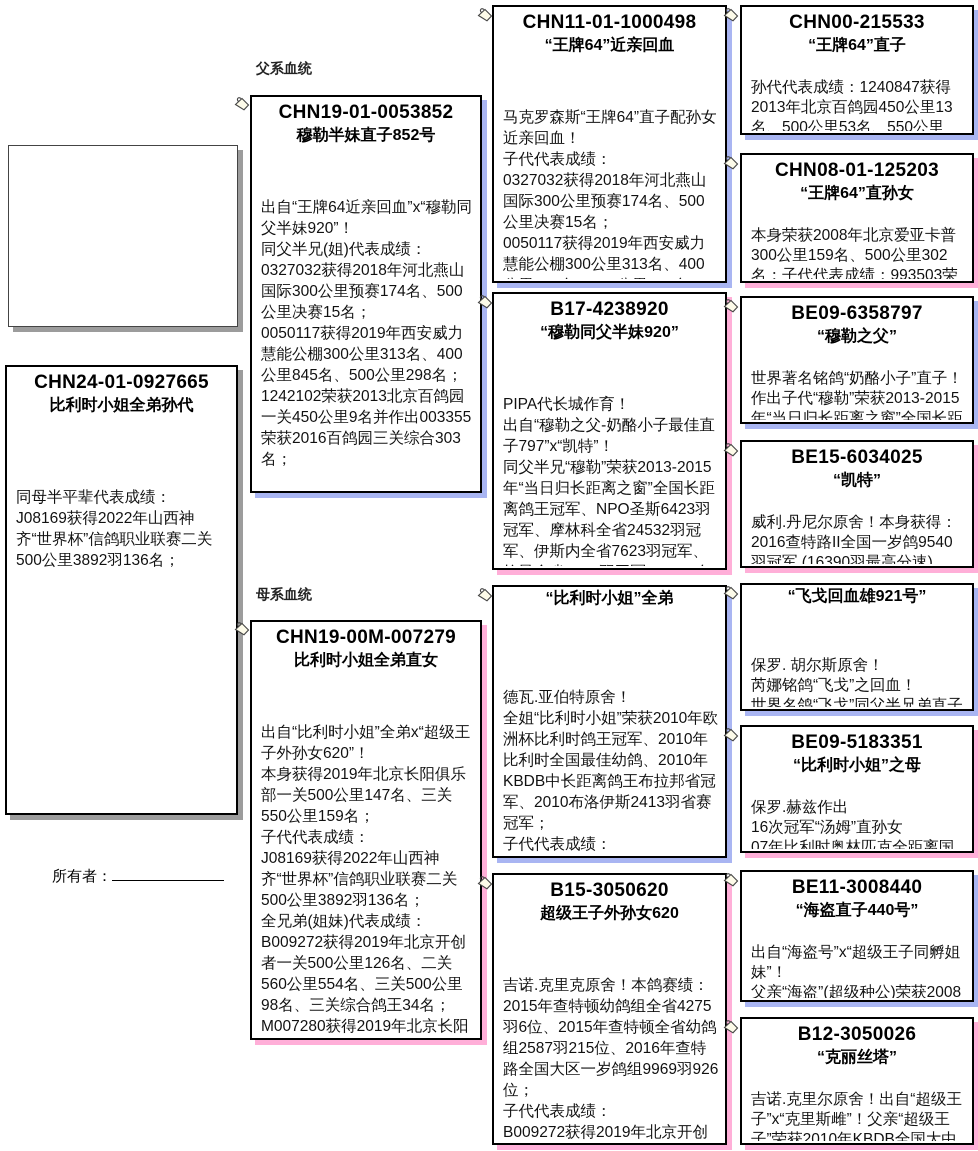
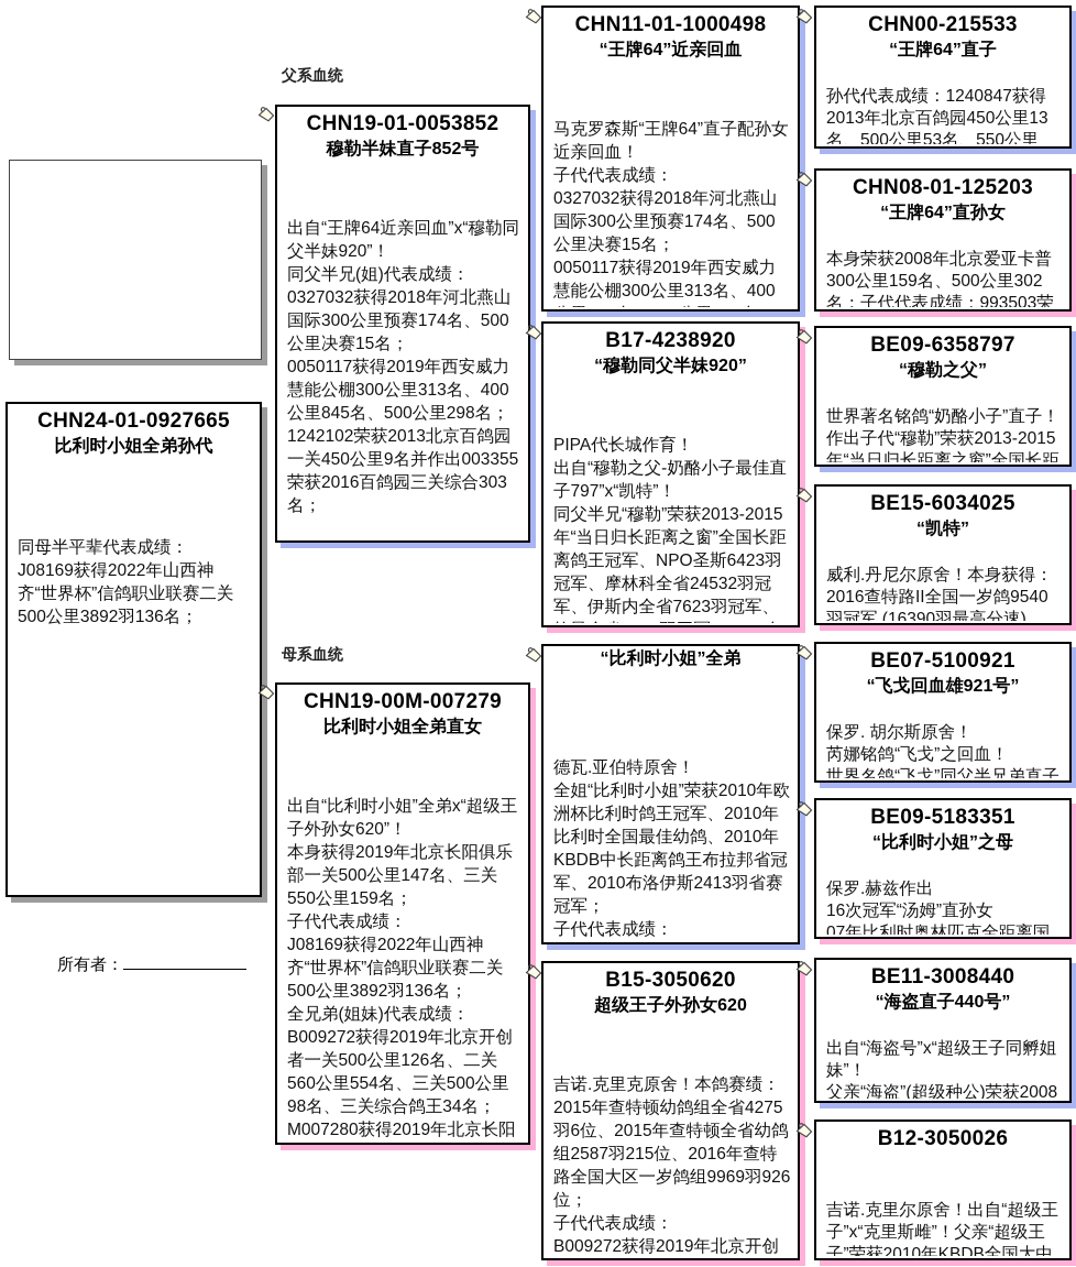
  父系血统
  母系血统
  CHN24-01-0927665
  比利时小姐全弟孙代
  同母半平辈代表成绩：
  J08169获得2022年山西神齐“世界杯”信鸽职业联赛二关500公里3892羽136名；
  CHN19-01-0053852
  穆勒半妹直子852号
  出自“王牌64近亲回血”x“穆勒同父半妹920”！
  同父半兄(姐)代表成绩：
  0327032获得2018年河北燕山国际300公里预赛174名、500公里决赛15名；
  0050117获得2019年西安威力慧能公棚300公里313名、400公里845名、500公里298名；
  1242102荣获2013北京百鸽园一关450公里9名并作出003355荣获2016百鸽园三关综合303名；
  CHN19-00M-007279
  比利时小姐全弟直女
  出自“比利时小姐”全弟x“超级王子外孙女620”！
  本身获得2019年北京长阳俱乐部一关500公里147名、三关550公里159名；
  子代代表成绩：
  J08169获得2022年山西神齐“世界杯”信鸽职业联赛二关500公里3892羽136名；
  全兄弟(姐妹)代表成绩：
  B009272获得2019年北京开创者一关500公里126名、二关560公里554名、三关500公里98名、三关综合鸽王34名；
  CHN11-01-1000498
  “王牌64”近亲回血
  马克罗森斯“王牌64”直子配孙女近亲回血！
  子代代表成绩：
  0327032获得2018年河北燕山国际300公里预赛174名、500公里决赛15名；
  B17-4238920
  “穆勒同父半妹920”
  PIPA代长城作育！
  出自“穆勒之父-奶酪小子最佳直子797”x“凯特”！
  同父半兄“穆勒”荣获2013-2015年“当日归长距离之窗”全国长距离鸽王冠军、NPO圣斯6423羽冠军、摩林科全省24532羽冠军、伊斯内全省7623羽冠军、
  “比利时小姐”全弟
  德瓦.亚伯特原舍！
  全姐“比利时小姐”荣获2010年欧洲杯比利时鸽王冠军、2010年比利时全国最佳幼鸽、2010年KBDB中长距离鸽王布拉邦省冠军、2010布洛伊斯2413羽省赛冠军；
  子代代表成绩：
  B15-3050620
  超级王子外孙女620
  吉诺.克里克原舍！本鸽赛绩：
  2015年查特顿幼鸽组全省4275羽6位、2015年查特顿全省幼鸽组2587羽215位、2016年查特路全国大区一岁鸽组9969羽926位；
  子代代表成绩：
  CHN00-215533
  “王牌64”直子
  孙代代表成绩：1240847获得2013年北京百鸽园450公里13名、500公里53名、550公里
  CHN08-01-125203
  “王牌64”直孙女
  本身荣获2008年北京爱亚卡普300公里159名、500公里302名；子代代表成绩：993503荣
  BE09-6358797
  “穆勒之父”
  世界著名铭鸽“奶酪小子”直子！
  作出子代“穆勒”荣获2013-2015年“当日归长距离之窗”全国长距
  BE15-6034025
  “凯特”
  威利.丹尼尔原舍！本身获得：
  2016查特路II全国一岁鸽9540羽冠军 (16390羽最高分速)、
+ BE07-5100921
  “飞戈回血雄921号”
  保罗. 胡尔斯原舍！
  芮娜铭鸽“飞戈”之回血！
  世界名鸽“飞戈”同父半兄弟直子
  BE09-5183351
  “比利时小姐”之母
  保罗.赫兹作出
  16次冠军“汤姆”直孙女
  07年比利时奥林匹克全距离国
  BE11-3008440
  “海盗直子440号”
  出自“海盗号”x“超级王子同孵姐妹”！
  父亲“海盗”(超级种公)荣获2008
  B12-3050026
- “克丽丝塔”
  吉诺.克里尔原舍！出自“超级王子”x“克里斯雌”！父亲“超级王子”荣获2010年KBDB全国大中
  所有者：
